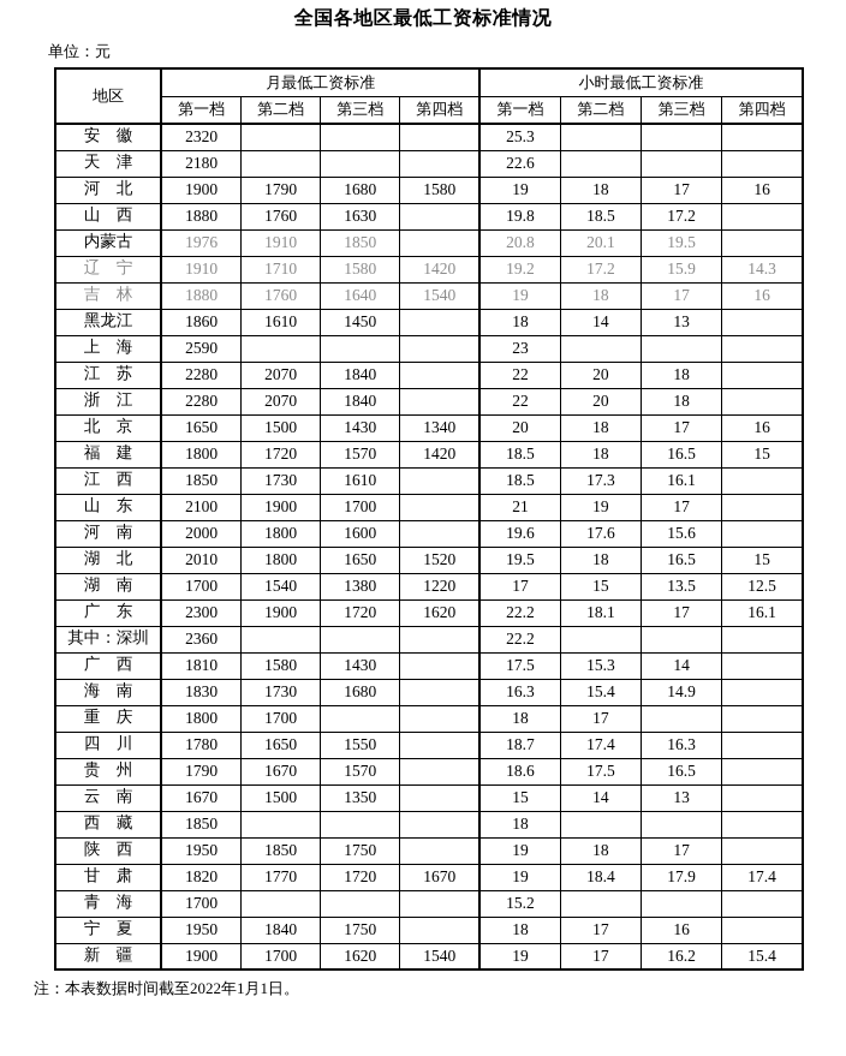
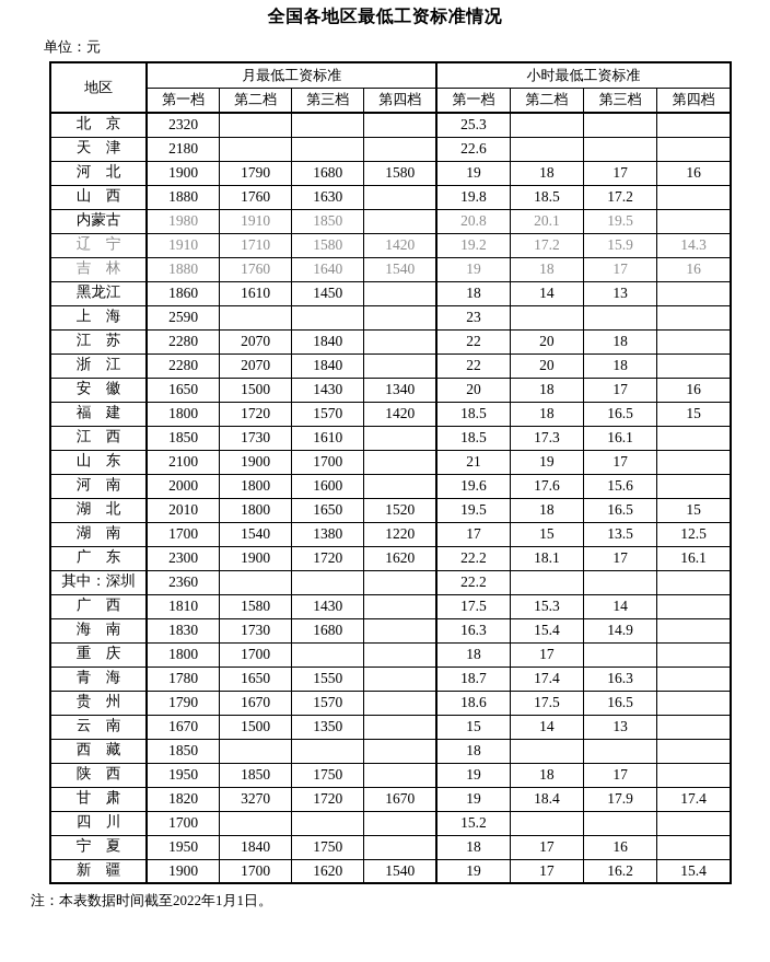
  全国各地区最低工资标准情况
  单位：元
  地区	月最低工资标准	小时最低工资标准
  第一档	第二档	第三档	第四档	第一档	第二档	第三档	第四档
- 安 徽	2320				25.3
+ 北 京	2320				25.3
  天 津	2180				22.6
  河 北	1900	1790	1680	1580	19	18	17	16
  山 西	1880	1760	1630		19.8	18.5	17.2
- 内蒙古	1976	1910	1850		20.8	20.1	19.5
+ 内蒙古	1980	1910	1850		20.8	20.1	19.5
  辽 宁	1910	1710	1580	1420	19.2	17.2	15.9	14.3
  吉 林	1880	1760	1640	1540	19	18	17	16
  黑龙江	1860	1610	1450		18	14	13
  上 海	2590				23
  江 苏	2280	2070	1840		22	20	18
  浙 江	2280	2070	1840		22	20	18
- 北 京	1650	1500	1430	1340	20	18	17	16
+ 安 徽	1650	1500	1430	1340	20	18	17	16
  福 建	1800	1720	1570	1420	18.5	18	16.5	15
  江 西	1850	1730	1610		18.5	17.3	16.1
  山 东	2100	1900	1700		21	19	17
  河 南	2000	1800	1600		19.6	17.6	15.6
  湖 北	2010	1800	1650	1520	19.5	18	16.5	15
  湖 南	1700	1540	1380	1220	17	15	13.5	12.5
  广 东	2300	1900	1720	1620	22.2	18.1	17	16.1
  其中：深圳	2360				22.2
  广 西	1810	1580	1430		17.5	15.3	14
  海 南	1830	1730	1680		16.3	15.4	14.9
  重 庆	1800	1700			18	17
- 四 川	1780	1650	1550		18.7	17.4	16.3
+ 青 海	1780	1650	1550		18.7	17.4	16.3
  贵 州	1790	1670	1570		18.6	17.5	16.5
  云 南	1670	1500	1350		15	14	13
  西 藏	1850				18
  陕 西	1950	1850	1750		19	18	17
- 甘 肃	1820	1770	1720	1670	19	18.4	17.9	17.4
+ 甘 肃	1820	3270	1720	1670	19	18.4	17.9	17.4
- 青 海	1700				15.2
+ 四 川	1700				15.2
  宁 夏	1950	1840	1750		18	17	16
  新 疆	1900	1700	1620	1540	19	17	16.2	15.4
  注：本表数据时间截至2022年1月1日。
